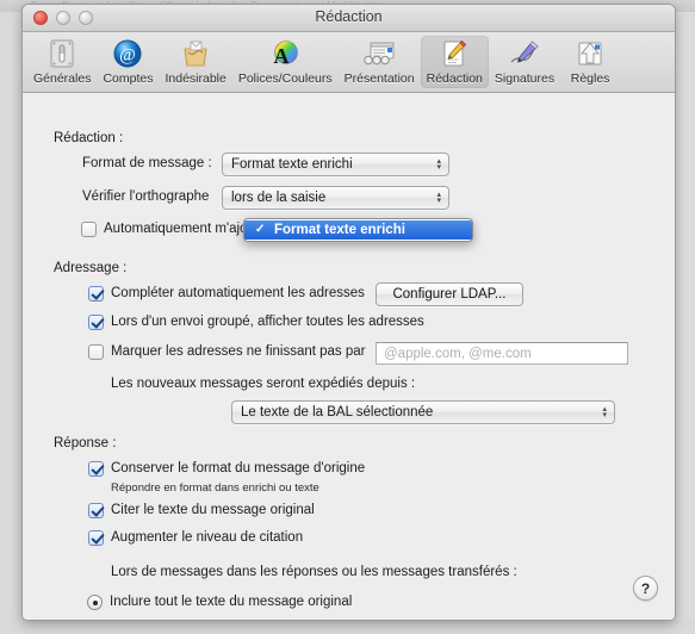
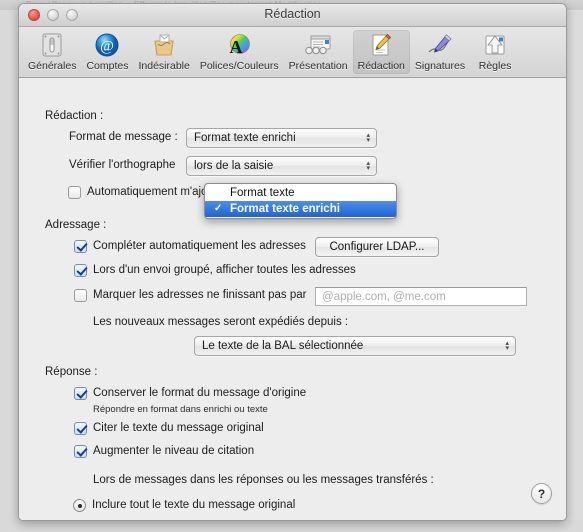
  Rédaction
  Générales
  @
  Comptes
  Indésirable
  A
  Polices/Couleurs
  Présentation
  Rédaction
  Signatures
  Règles
  Rédaction :
  Format de message :
  Format texte enrichi
+ Format texte
  ✓
  Format texte enrichi
  Vérifier l'orthographe
  lors de la saisie
  Automatiquement m'aj
  Adressage :
  Compléter automatiquement les adresses
  Configurer LDAP...
  Lors d'un envoi groupé, afficher toutes les adresses
  Marquer les adresses ne finissant pas par
  @apple.com, @me.com
  Les nouveaux messages seront expédiés depuis :
  Le texte de la BAL sélectionnée
  Réponse :
  Conserver le format du message d'origine
  Répondre en format dans enrichi ou texte
  Citer le texte du message original
  Augmenter le niveau de citation
  Lors de messages dans les réponses ou les messages transférés :
  Inclure tout le texte du message original
  ?
